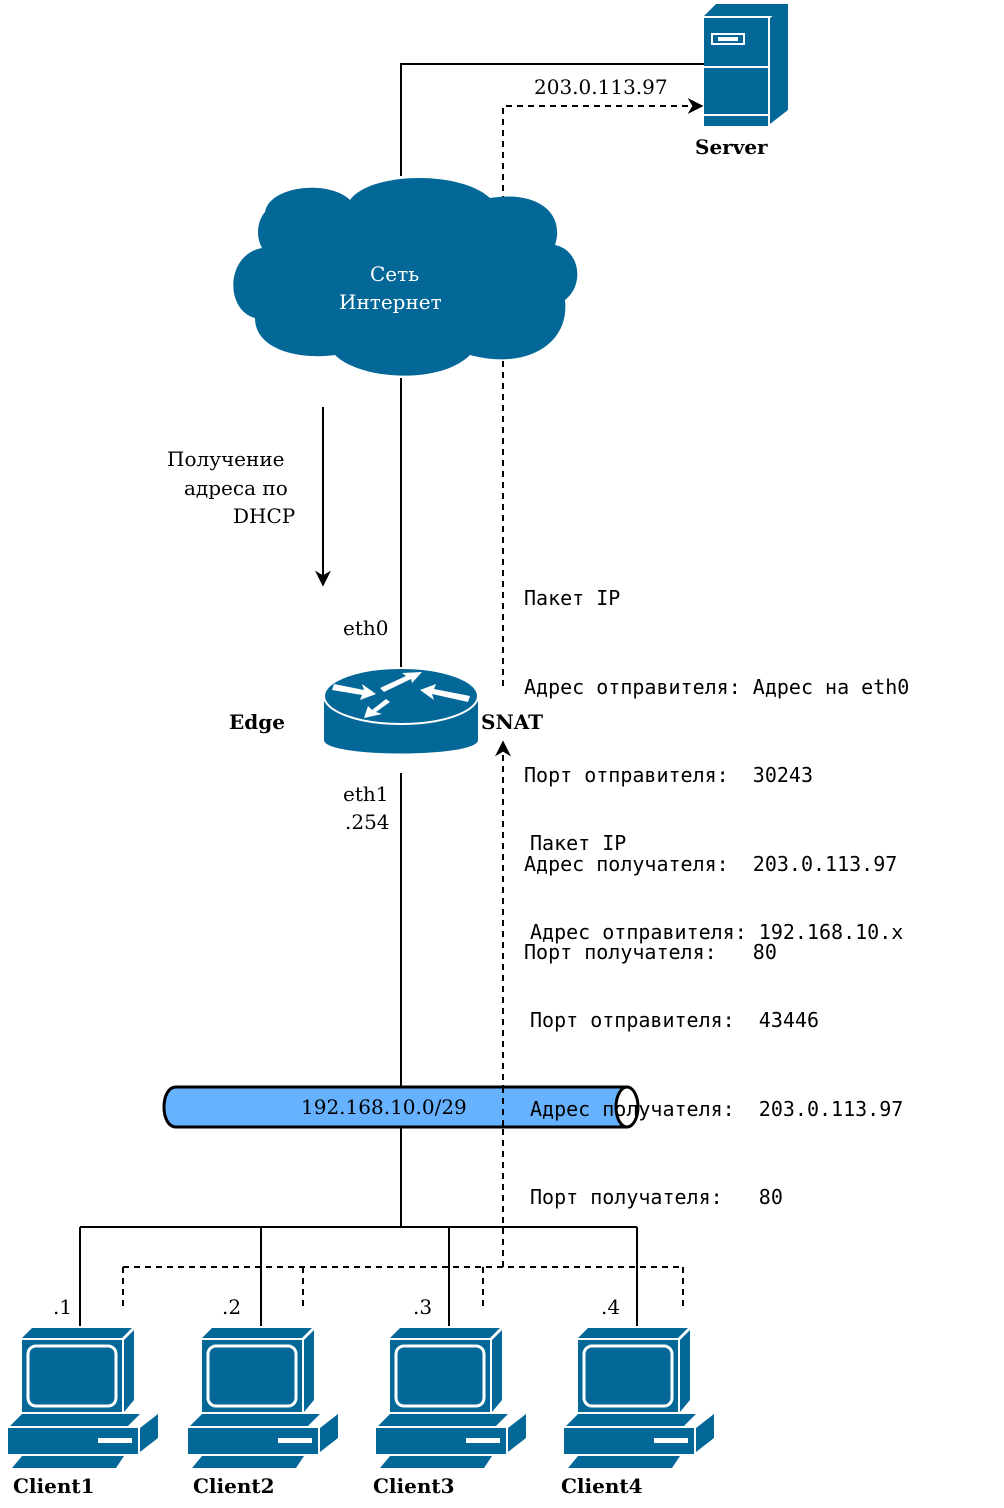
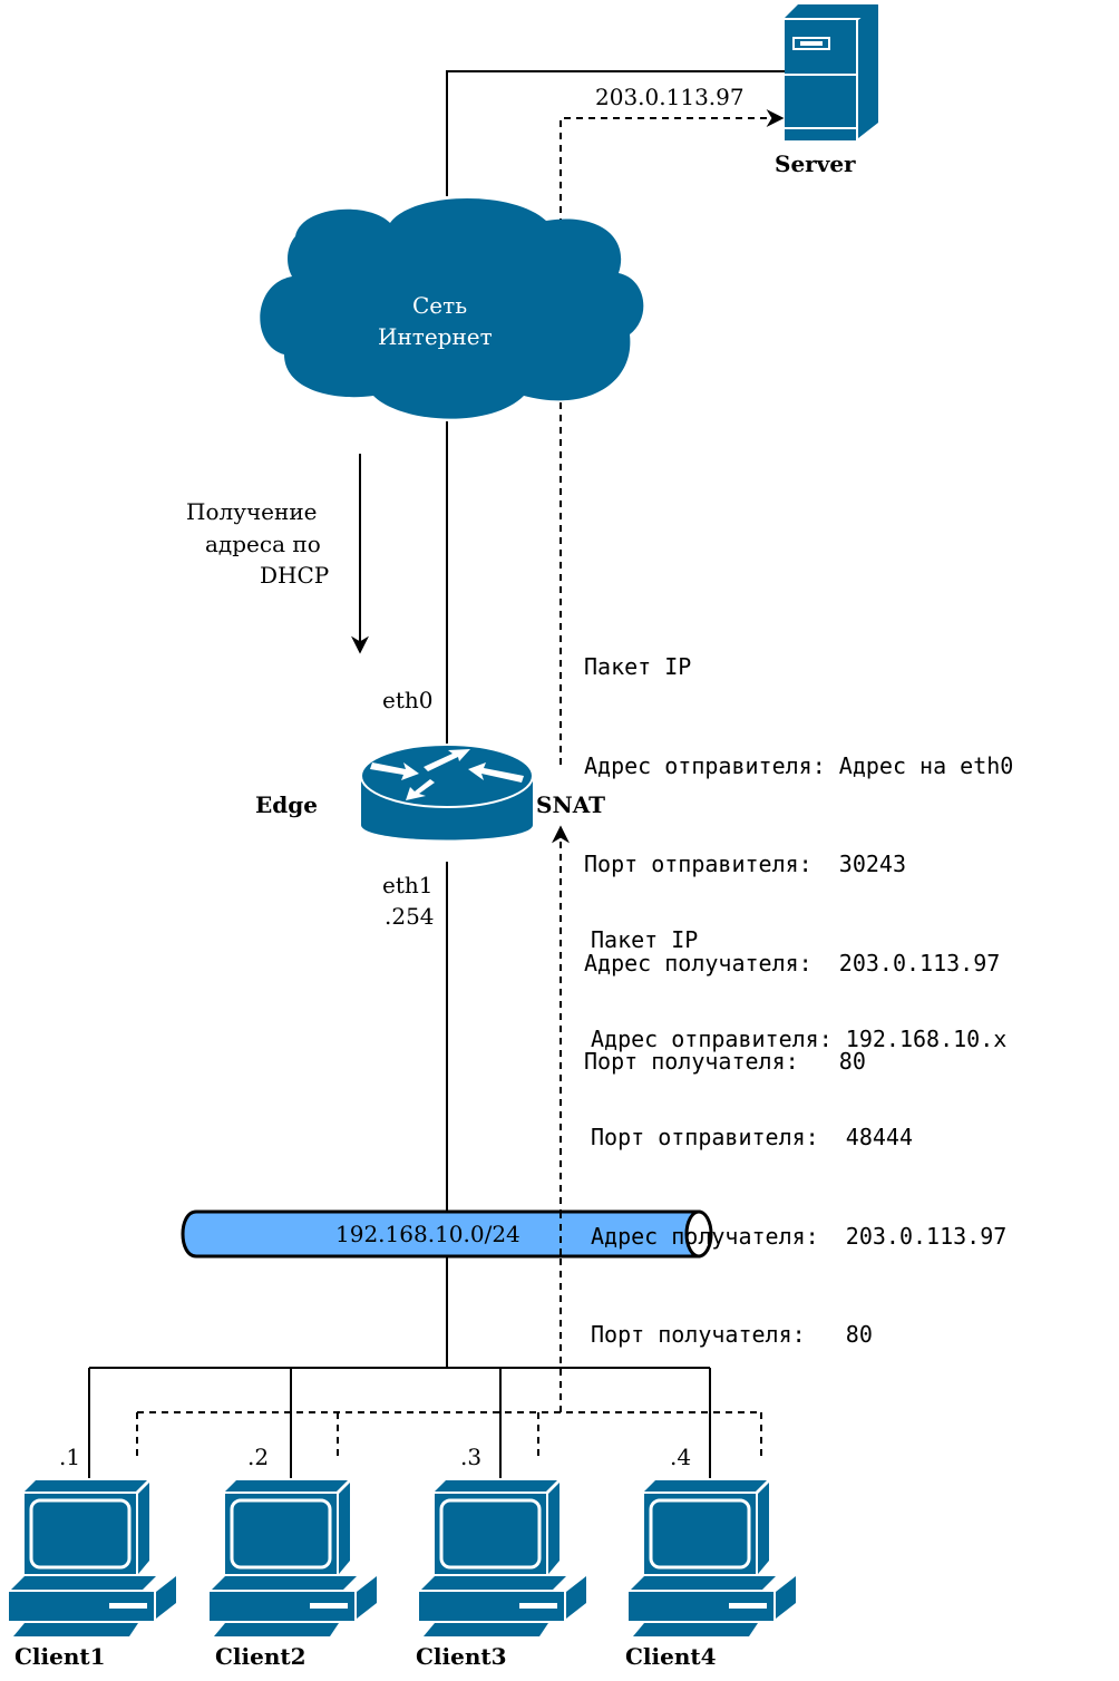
  203.0.113.97
  Server
  Сеть
  Интернет
  Получение
  адреса по
  DHCP
  eth0
  Edge
  SNAT
  eth1
  .254
  Пакет IP
  Адрес отправителя: Адрес на eth0
  Порт отправителя: 30243
  Адрес получателя: 203.0.113.97
  Порт получателя: 80
  Пакет IP
  Адрес отправителя: 192.168.10.x
- Порт отправителя: 43446
+ Порт отправителя: 48444
  Адрес получателя: 203.0.113.97
  Порт получателя: 80
- 192.168.10.0/29
+ 192.168.10.0/24
  .1
  .2
  .3
  .4
  Client1
  Client2
  Client3
  Client4
